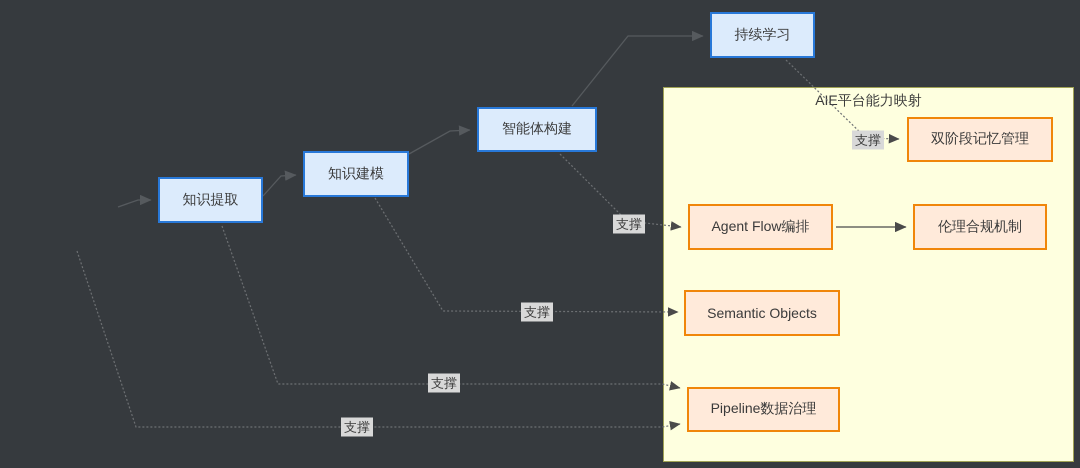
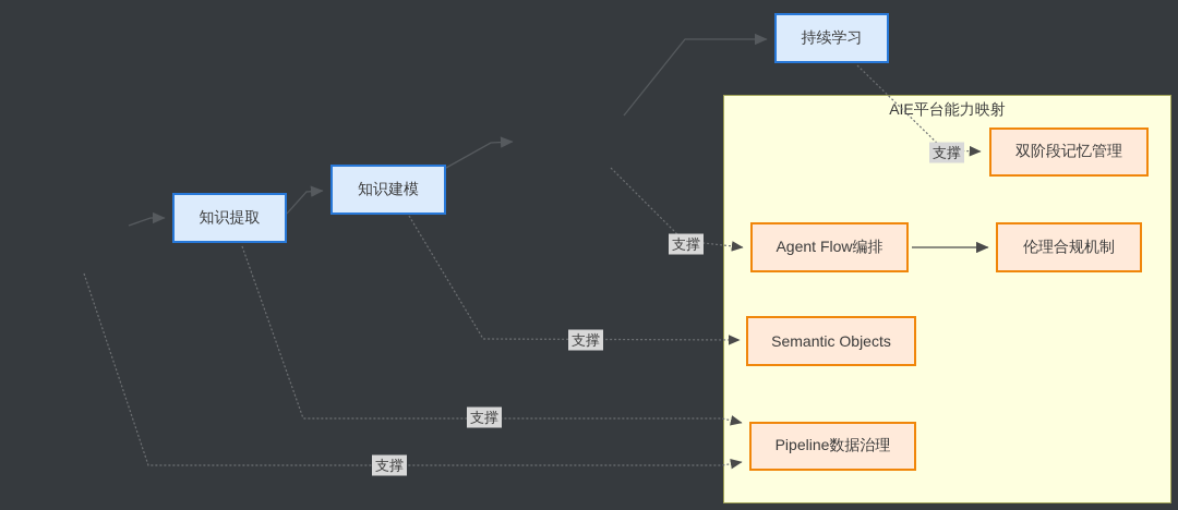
  AE平台能力映射
  知识提取
  知识建模
- 智能体构建
  持续学习
  双阶段记忆管理
  Agent Flow编排
  伦理合规机制
  Semantic Objects
  Pipeline数据治理
  支撑
  支撑
  支撑
  支撑
  支撑
